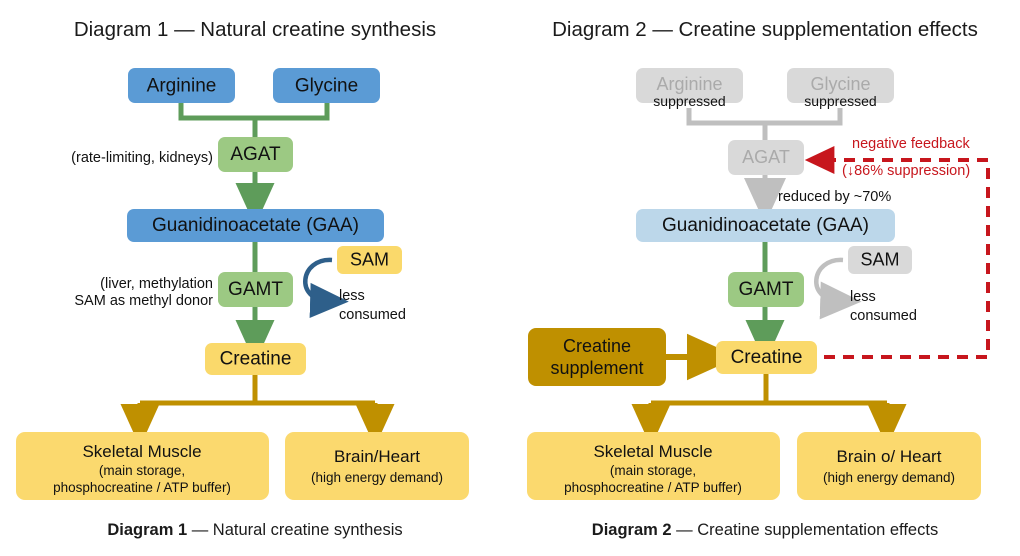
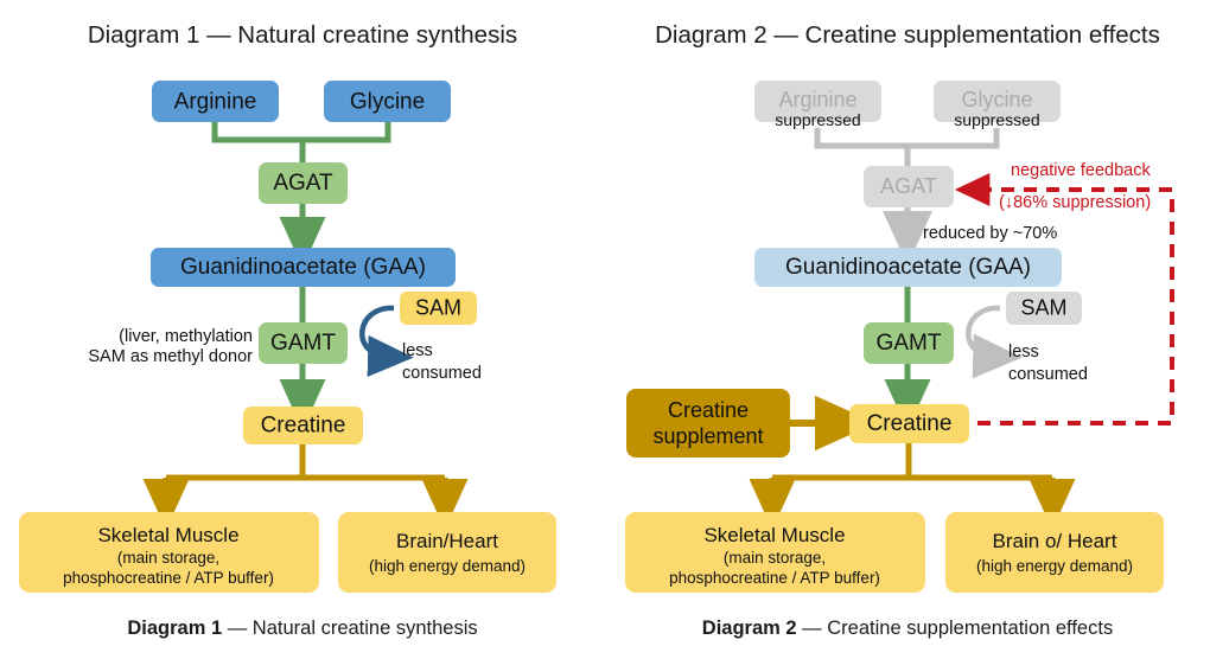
  Diagram 1 — Natural creatine synthesis
  Arginine
  Glycine
  AGAT
- (rate-limiting, kidneys)
  Guanidinoacetate (GAA)
  GAMT
  (liver, methylation
  SAM as methyl donor
  SAM
  less
  consumed
  Creatine
  Skeletal Muscle
  (main storage,
  phosphocreatine / ATP buffer)
  Brain/Heart
  (high energy demand)
  Diagram 1 — Natural creatine synthesis
  Diagram 2 — Creatine supplementation effects
  Arginine
  suppressed
  Glycine
  suppressed
  AGAT
  reduced by ~70%
  negative feedback
  (↓86% suppression)
  Guanidinoacetate (GAA)
  GAMT
  SAM
  less
  consumed
  Creatine
  supplement
  Creatine
  Skeletal Muscle
  (main storage,
  phosphocreatine / ATP buffer)
  Brain o/ Heart
  (high energy demand)
  Diagram 2 — Creatine supplementation effects
